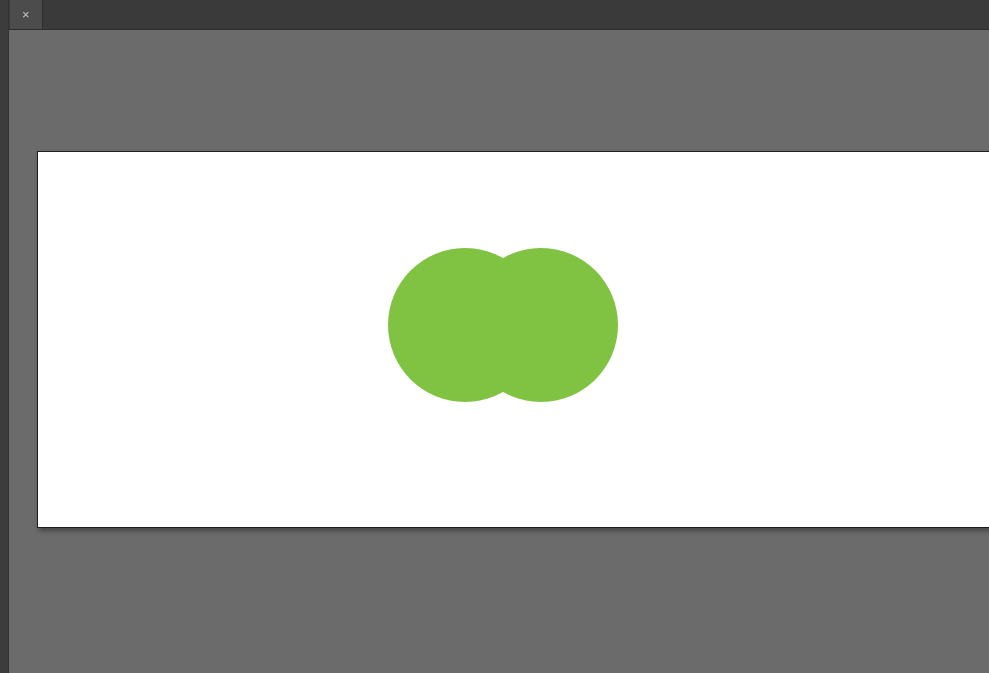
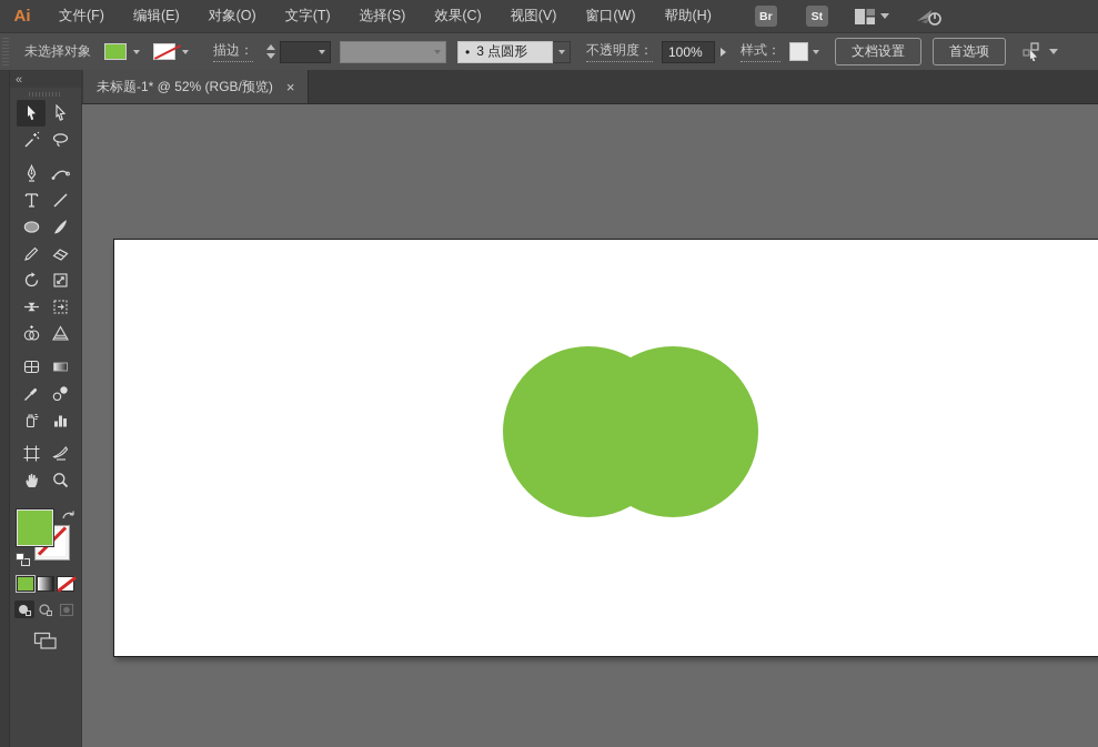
+ Ai
+ 文件(F)
+ 编辑(E)
+ 对象(O)
+ 文字(T)
+ 选择(S)
+ 效果(C)
+ 视图(V)
+ 窗口(W)
+ 帮助(H)
+ Br
+ St
+ 未选择对象
+ 描边：
+ •
+ 3 点圆形
+ 不透明度：
+ 100%
+ 样式：
+ 文档设置
+ 首选项
+ «
+ 未标题-1* @ 52% (RGB/预览)
  ×
